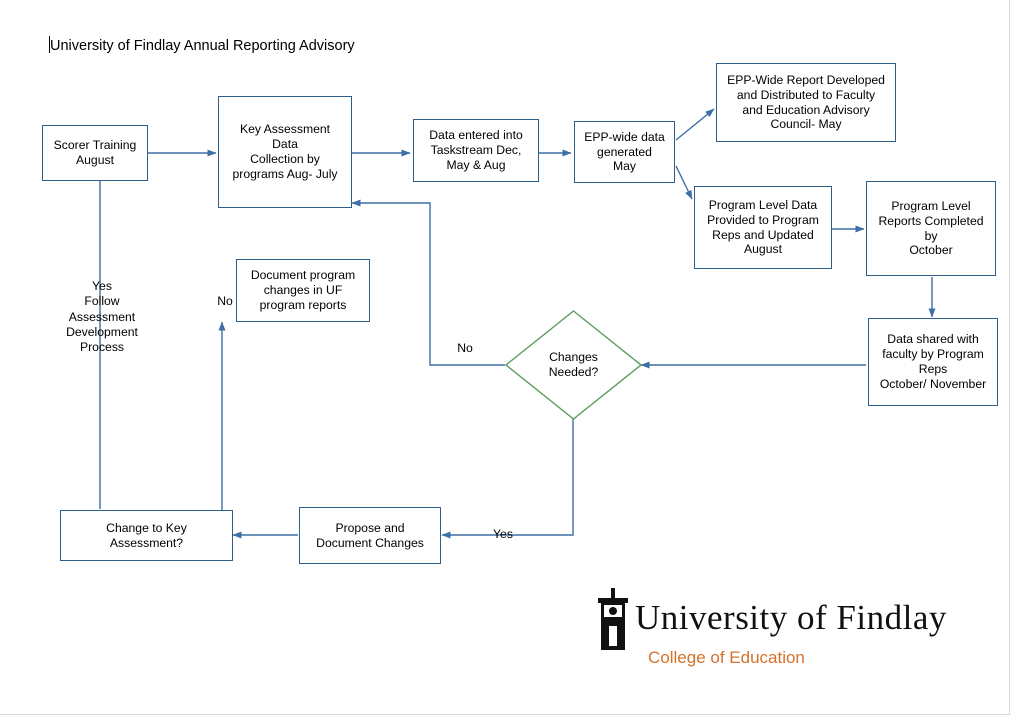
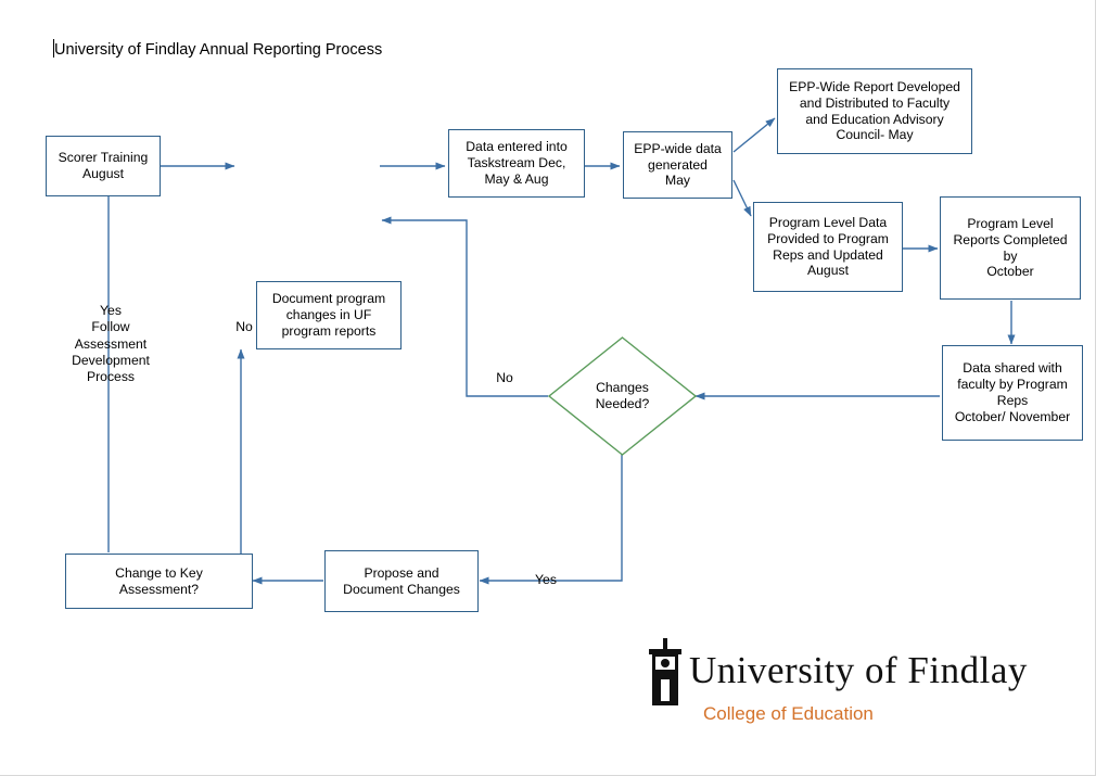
- University of Findlay Annual Reporting Advisory
+ University of Findlay Annual Reporting Process
  Scorer Training
  August
- Key Assessment
- Data
- Collection by
- programs Aug- July
  Data entered into
  Taskstream Dec,
  May & Aug
  EPP-wide data
  generated
  May
  EPP-Wide Report Developed
  and Distributed to Faculty
  and Education Advisory
  Council- May
  Program Level Data
  Provided to Program
  Reps and Updated
  August
  Program Level
  Reports Completed
  by
  October
  Data shared with
  faculty by Program
  Reps
  October/ November
  Document program
  changes in UF
  program reports
  Change to Key
  Assessment?
  Propose and
  Document Changes
  Changes
  Needed?
  No
  No
  Yes
  Yes
  Follow
  Assessment
  Development
  Process
  University of Findlay
  College of Education
